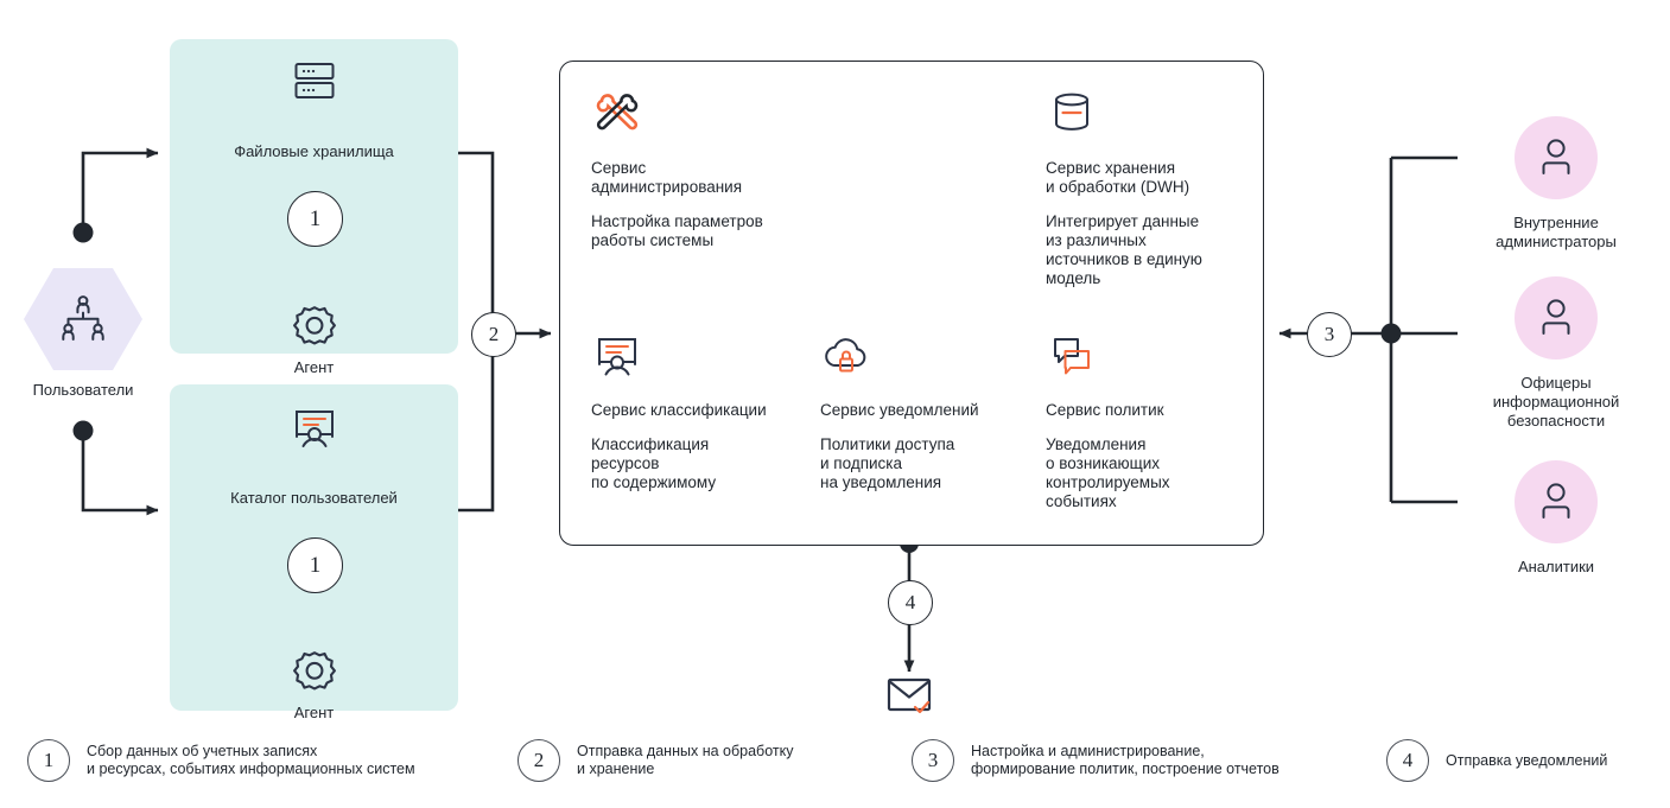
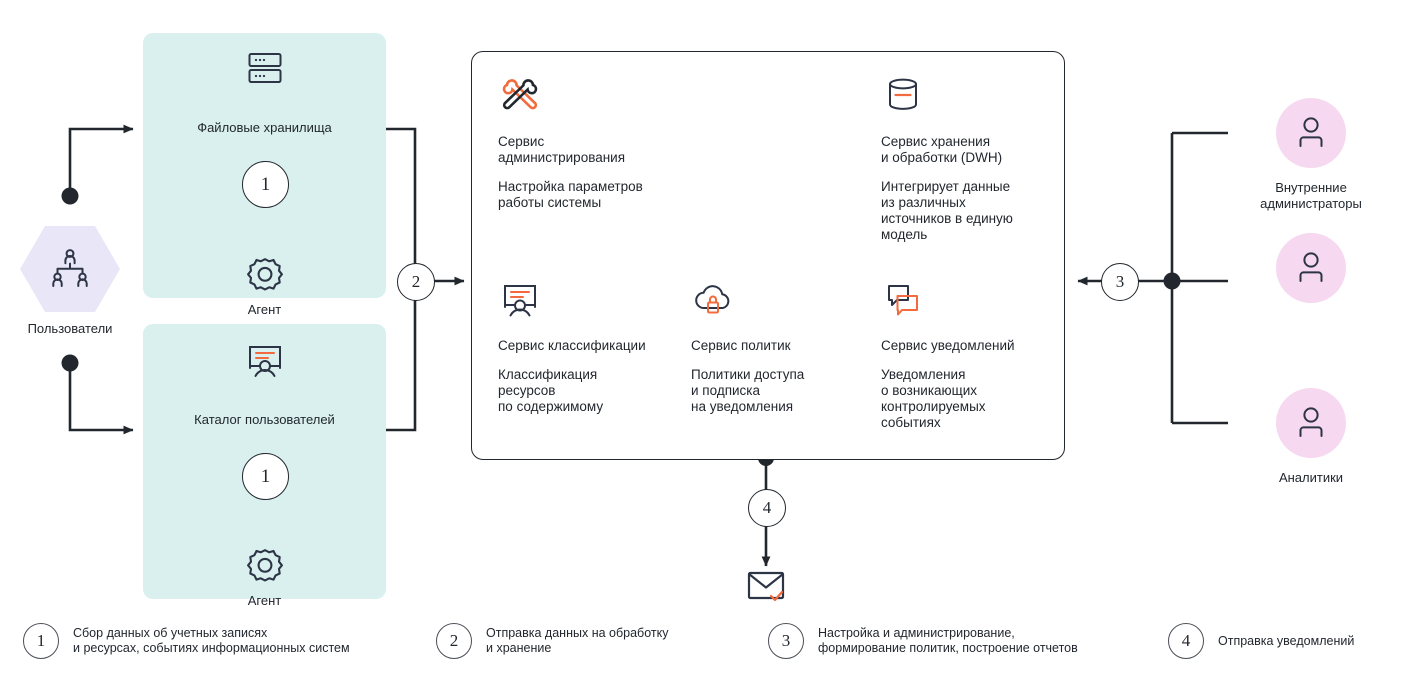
  Пользователи
  Файловые хранилища
  1
  Агент
  Каталог пользователей
  1
  Агент
  2
  Сервис
  администрирования
  Настройка параметров
  работы системы
  Сервис хранения
  и обработки (DWH)
  Интегрирует данные
  из различных
  источников в единую
  модель
  Сервис классификации
  Классификация
  ресурсов
  по содержимому
- Сервис уведомлений
+ Сервис политик
  Политики доступа
  и подписка
  на уведомления
- Сервис политик
+ Сервис уведомлений
  Уведомления
  о возникающих
  контролируемых
  событиях
  3
  4
  Внутренние
  администраторы
- Офицеры
- информационной
- безопасности
  Аналитики
  1
  Сбор данных об учетных записях
  и ресурсах, событиях информационных систем
  2
  Отправка данных на обработку
  и хранение
  3
  Настройка и администрирование,
  формирование политик, построение отчетов
  4
  Отправка уведомлений
